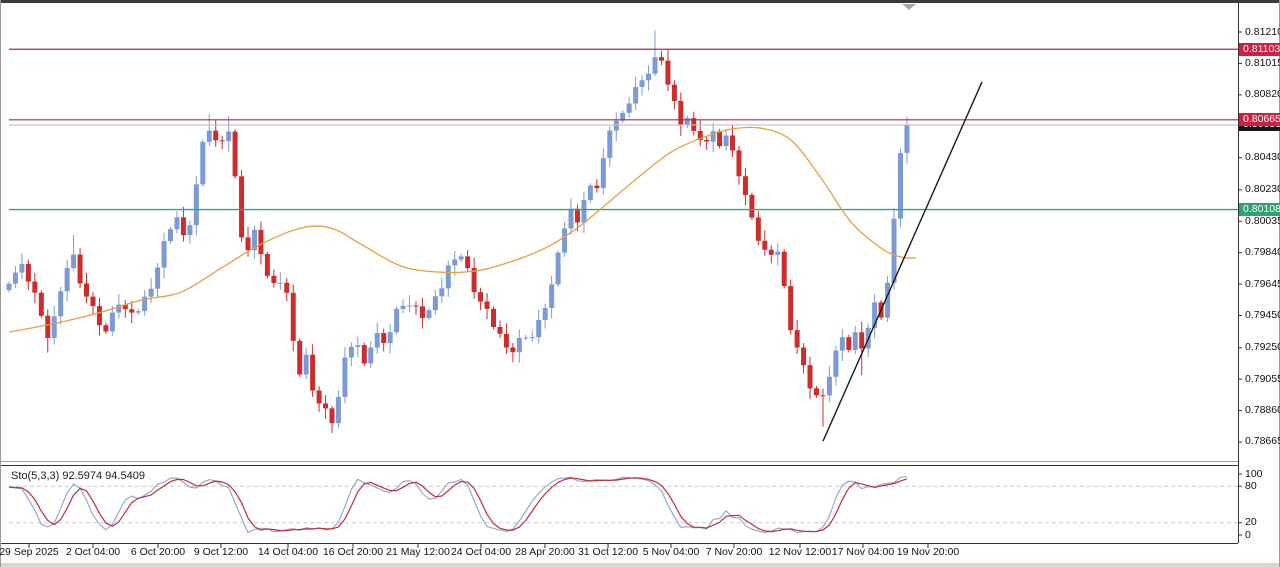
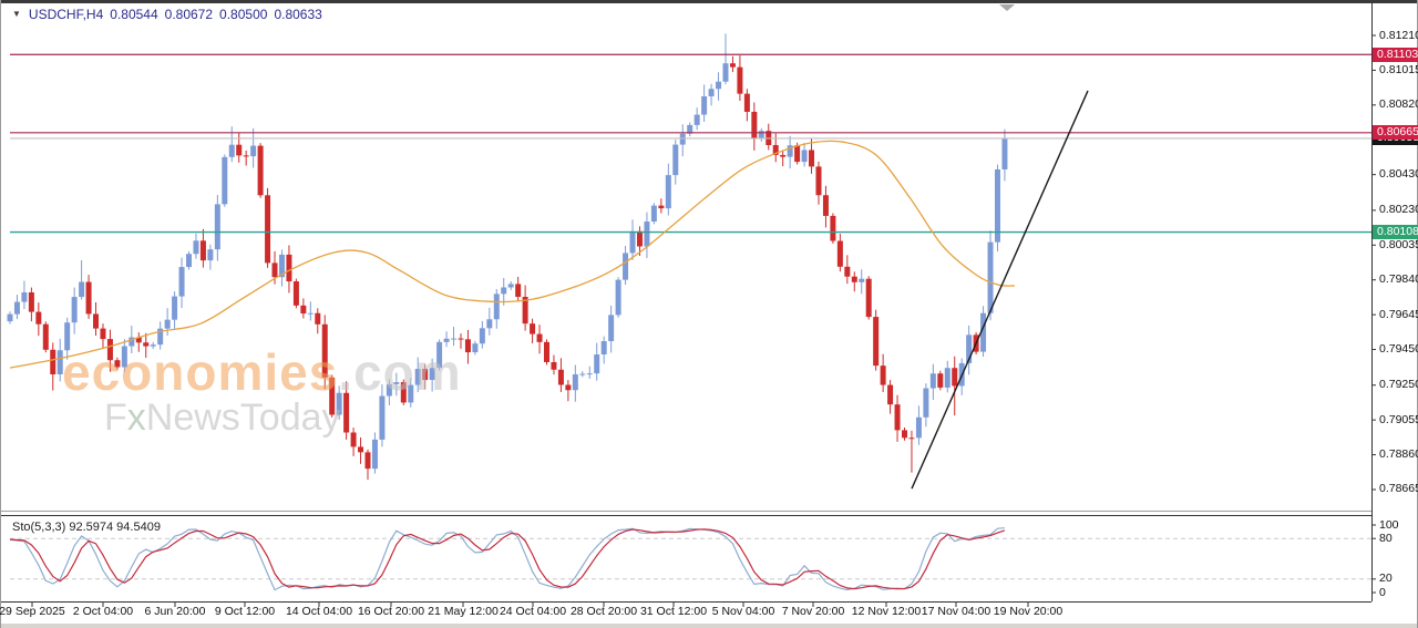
+ economies.com
+ FxNewsToday
+ ▼ USDCHF,H4 0.80544 0.80672 0.80500 0.80633
  Sto(5,3,3) 92.5974 94.5409
  0.8121
  0.8101
  0.8082
  0.8043
  0.8023
  0.8003
  0.7984
  0.7964
  0.7945
  0.7925
  0.7905
  0.7886
  0.7866
  0.81103
  0.80665
  0.80108
  100
  80
  20
  0
  29 Sep 2025
  2 Oct 04:00
- 6 Oct 20:00
+ 6 Jun 20:00
  9 Oct 12:00
  14 Oct 04:00
  16 Oct 20:00
  21 May 12:00
  24 Oct 04:00
- 28 Apr 20:00
+ 28 Oct 20:00
  31 Oct 12:00
  5 Nov 04:00
  7 Nov 20:00
  12 Nov 12:00
  17 Nov 04:00
  19 Nov 20:00
